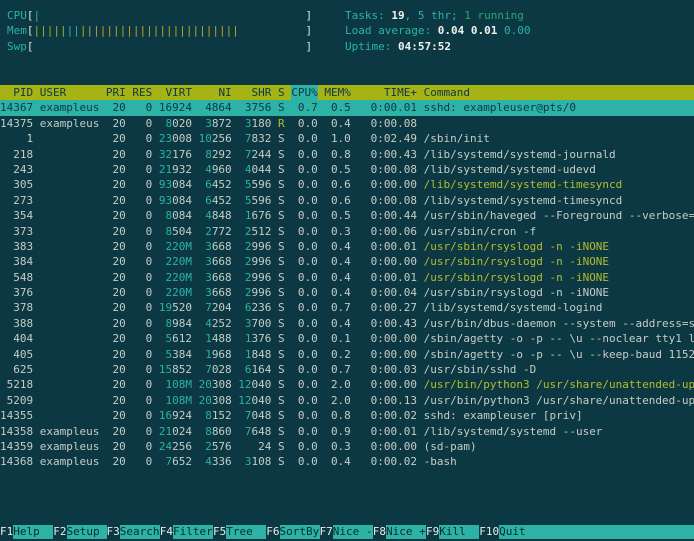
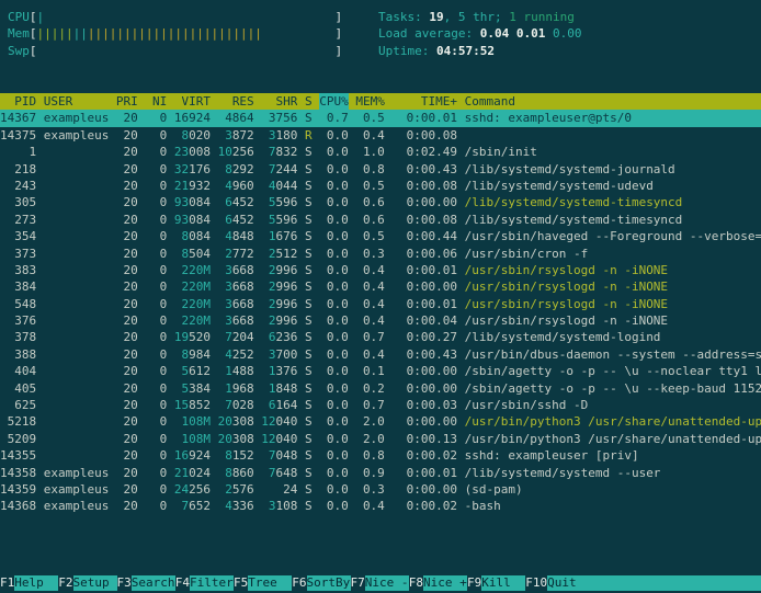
  CPU[| ]
  Mem[||||||||||||||||||||||||||||||| ]
  Swp[ ]
  Tasks: 19, 5 thr; 1 running
  Load average: 0.04 0.01 0.00
  Uptime: 04:57:52
  PID
  USER
  PRI
- RES
+ NI
  VIRT
- NI
+ RES
  SHR
  S
  CPU%
  MEM%
  TIME+
  Command
  14367
  exampleus
  20
  0
  16924
  4864
  3756
  S
  0.7
  0.5
  0:00.01
  sshd: exampleuser@pts/0
  14375
  exampleus
  20
  0
  8020
  3872
  3180
  R
  0.0
  0.4
  0:00.08
  1
  20
  0
  23008
  10256
  7832
  S
  0.0
  1.0
  0:02.49
  /sbin/init
  218
  20
  0
  32176
  8292
  7244
  S
  0.0
  0.8
  0:00.43
  /lib/systemd/systemd-journald
  243
  20
  0
  21932
  4960
  4044
  S
  0.0
  0.5
  0:00.08
  /lib/systemd/systemd-udevd
  305
  20
  0
  93084
  6452
  5596
  S
  0.0
  0.6
  0:00.00
  /lib/systemd/systemd-timesyncd
  273
  20
  0
  93084
  6452
  5596
  S
  0.0
  0.6
  0:00.08
  /lib/systemd/systemd-timesyncd
  354
  20
  0
  8084
  4848
  1676
  S
  0.0
  0.5
  0:00.44
  /usr/sbin/haveged --Foreground --verbose=
  373
  20
  0
  8504
  2772
  2512
  S
  0.0
  0.3
  0:00.06
  /usr/sbin/cron -f
  383
  20
  0
  220M
  3668
  2996
  S
  0.0
  0.4
  0:00.01
  /usr/sbin/rsyslogd -n -iNONE
  384
  20
  0
  220M
  3668
  2996
  S
  0.0
  0.4
  0:00.00
  /usr/sbin/rsyslogd -n -iNONE
  548
  20
  0
  220M
  3668
  2996
  S
  0.0
  0.4
  0:00.01
  /usr/sbin/rsyslogd -n -iNONE
  376
  20
  0
  220M
  3668
  2996
  S
  0.0
  0.4
  0:00.04
  /usr/sbin/rsyslogd -n -iNONE
  378
  20
  0
  19520
  7204
  6236
  S
  0.0
  0.7
  0:00.27
  /lib/systemd/systemd-logind
  388
  20
  0
  8984
  4252
  3700
  S
  0.0
  0.4
  0:00.43
  /usr/bin/dbus-daemon --system --address=s
  404
  20
  0
  5612
  1488
  1376
  S
  0.0
  0.1
  0:00.00
  /sbin/agetty -o -p -- \u --noclear tty1 l
  405
  20
  0
  5384
  1968
  1848
  S
  0.0
  0.2
  0:00.00
  /sbin/agetty -o -p -- \u --keep-baud 1152
  625
  20
  0
  15852
  7028
  6164
  S
  0.0
  0.7
  0:00.03
  /usr/sbin/sshd -D
  5218
  20
  0
  108M
  20308
  12040
  S
  0.0
  2.0
  0:00.00
  /usr/bin/python3 /usr/share/unattended-up
  5209
  20
  0
  108M
  20308
  12040
  S
  0.0
  2.0
  0:00.13
  /usr/bin/python3 /usr/share/unattended-up
  14355
  20
  0
  16924
  8152
  7048
  S
  0.0
  0.8
  0:00.02
  sshd: exampleuser [priv]
  14358
  exampleus
  20
  0
  21024
  8860
  7648
  S
  0.0
  0.9
  0:00.01
  /lib/systemd/systemd --user
  14359
  exampleus
  20
  0
  24256
  2576
  24
  S
  0.0
  0.3
  0:00.00
  (sd-pam)
  14368
  exampleus
  20
  0
  7652
  4336
  3108
  S
  0.0
  0.4
  0:00.02
  -bash
  F1
  Help
  F2
  Setup
  F3
  Search
  F4
  Filter
  F5
  Tree
  F6
  SortBy
  F7
  Nice -
  F8
  Nice +
  F9
  Kill
  F10
  Quit
